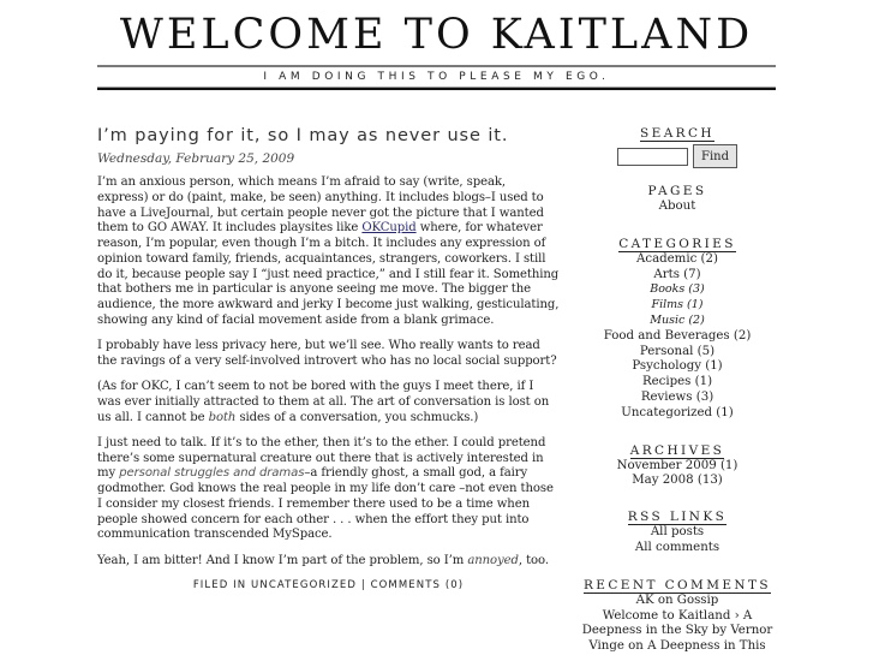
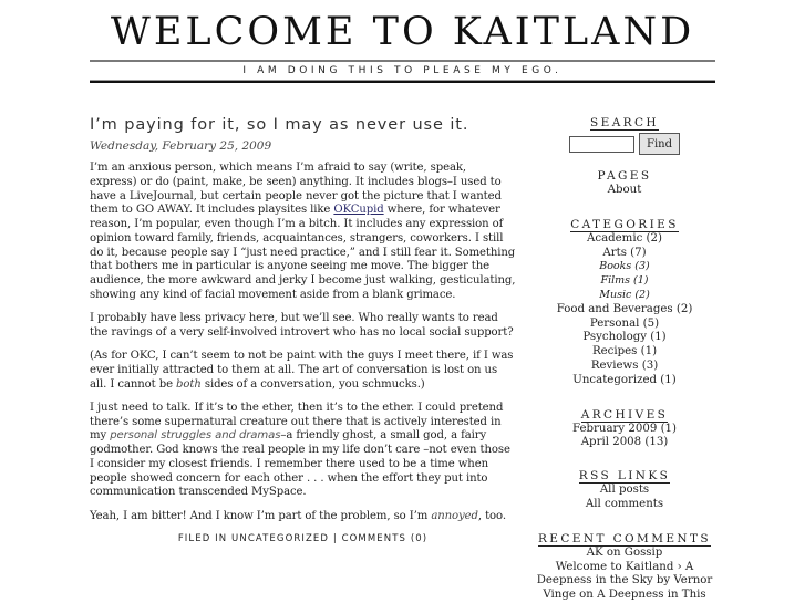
  WELCOME TO KAITLAND
  I AM DOING THIS TO PLEASE MY EGO.
  I’m paying for it, so I may as never use it.
  Wednesday, February 25, 2009
  I’m an anxious person, which means I’m afraid to say (write, speak, express) or do (paint, make, be seen) anything. It includes blogs–I used to have a LiveJournal, but certain people never got the picture that I wanted them to GO AWAY. It includes playsites like OKCupid where, for whatever reason, I’m popular, even though I’m a bitch. It includes any expression of opinion toward family, friends, acquaintances, strangers, coworkers. I still do it, because people say I “just need practice,” and I still fear it. Something that bothers me in particular is anyone seeing me move. The bigger the audience, the more awkward and jerky I become just walking, gesticulating, showing any kind of facial movement aside from a blank grimace.
  I probably have less privacy here, but we’ll see. Who really wants to read the ravings of a very self-involved introvert who has no local social support?
- (As for OKC, I can’t seem to not be bored with the guys I meet there, if I was ever initially attracted to them at all. The art of conversation is lost on us all. I cannot be both sides of a conversation, you schmucks.)
+ (As for OKC, I can’t seem to not be paint with the guys I meet there, if I was ever initially attracted to them at all. The art of conversation is lost on us all. I cannot be both sides of a conversation, you schmucks.)
  I just need to talk. If it’s to the ether, then it’s to the ether. I could pretend there’s some supernatural creature out there that is actively interested in my personal struggles and dramas–a friendly ghost, a small god, a fairy godmother. God knows the real people in my life don’t care –not even those I consider my closest friends. I remember there used to be a time when people showed concern for each other . . . when the effort they put into communication transcended MySpace.
  Yeah, I am bitter! And I know I’m part of the problem, so I’m annoyed, too.
  FILED IN UNCATEGORIZED | COMMENTS (0)
  SEARCH
  Find
  PAGES
  About
  CATEGORIES
  Academic (2)
  Arts (7)
  Books (3)
  Films (1)
  Music (2)
  Food and Beverages (2)
  Personal (5)
  Psychology (1)
  Recipes (1)
  Reviews (3)
  Uncategorized (1)
  ARCHIVES
- November 2009 (1)
+ February 2009 (1)
- May 2008 (13)
+ April 2008 (13)
  RSS LINKS
  All posts
  All comments
  RECENT COMMENTS
  AK on Gossip
  Welcome to Kaitland › A Deepness in the Sky by Vernor Vinge on A Deepness in This
